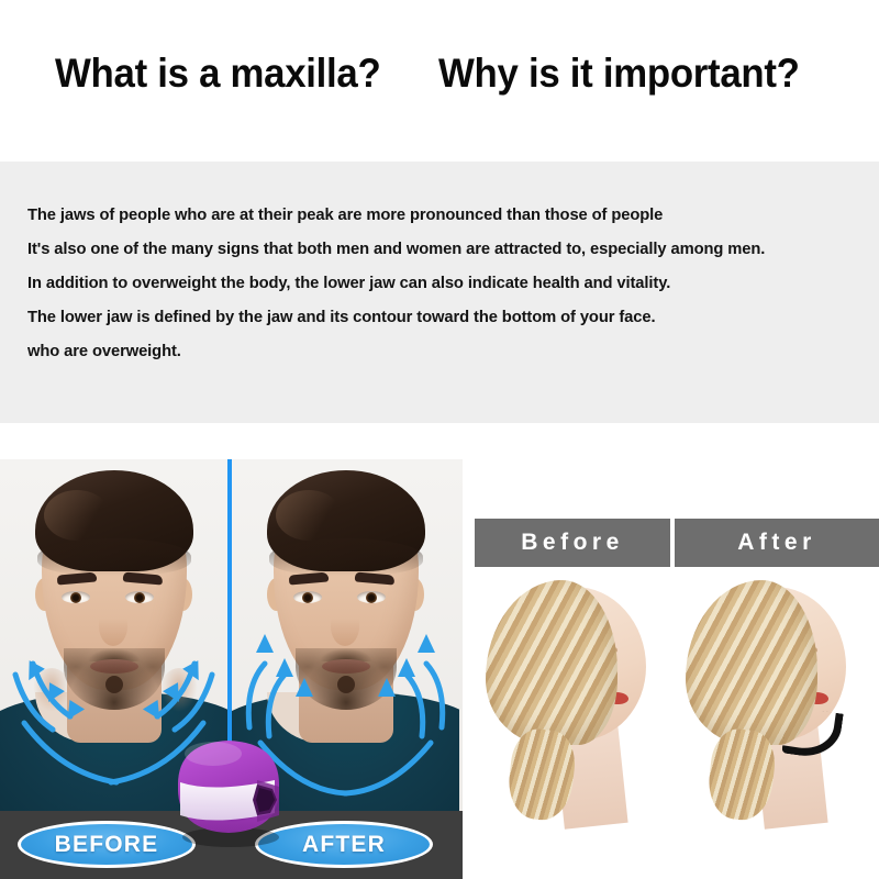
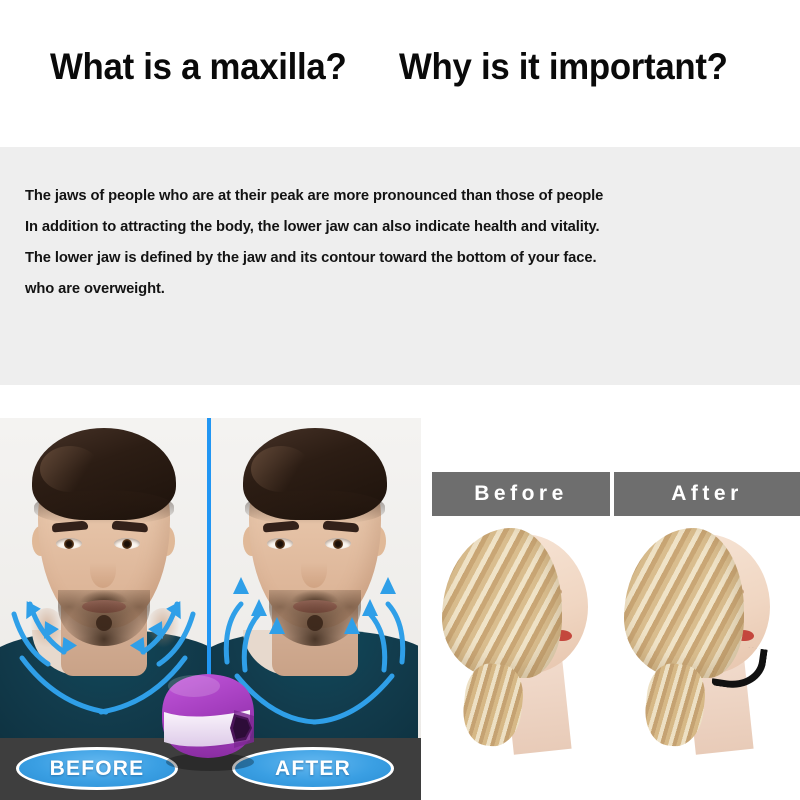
  What is a maxilla?
  Why is it important?
  The jaws of people who are at their peak are more pronounced than those of people
- It's also one of the many signs that both men and women are attracted to, especially among men.
- In addition to overweight the body, the lower jaw can also indicate health and vitality.
+ In addition to attracting the body, the lower jaw can also indicate health and vitality.
  The lower jaw is defined by the jaw and its contour toward the bottom of your face.
  who are overweight.
  BEFORE
  AFTER
  Before
  After
